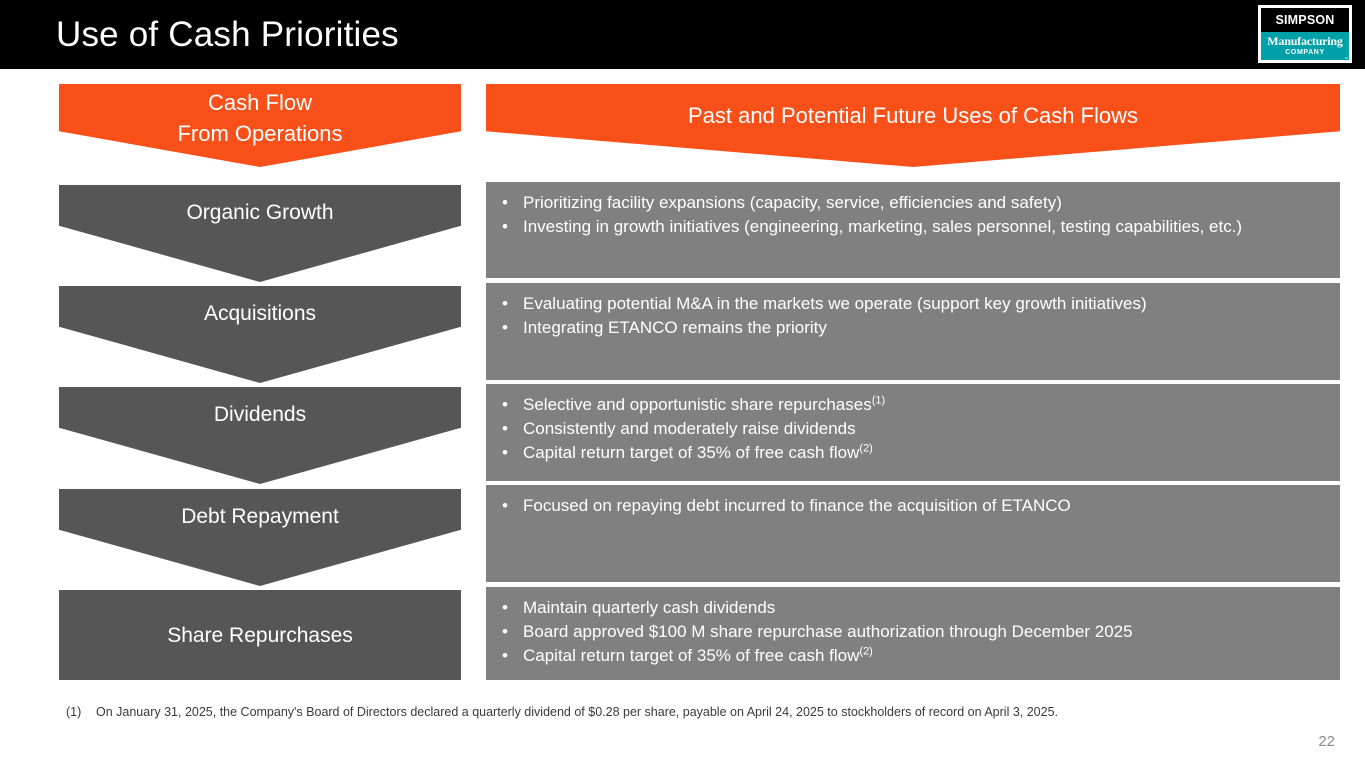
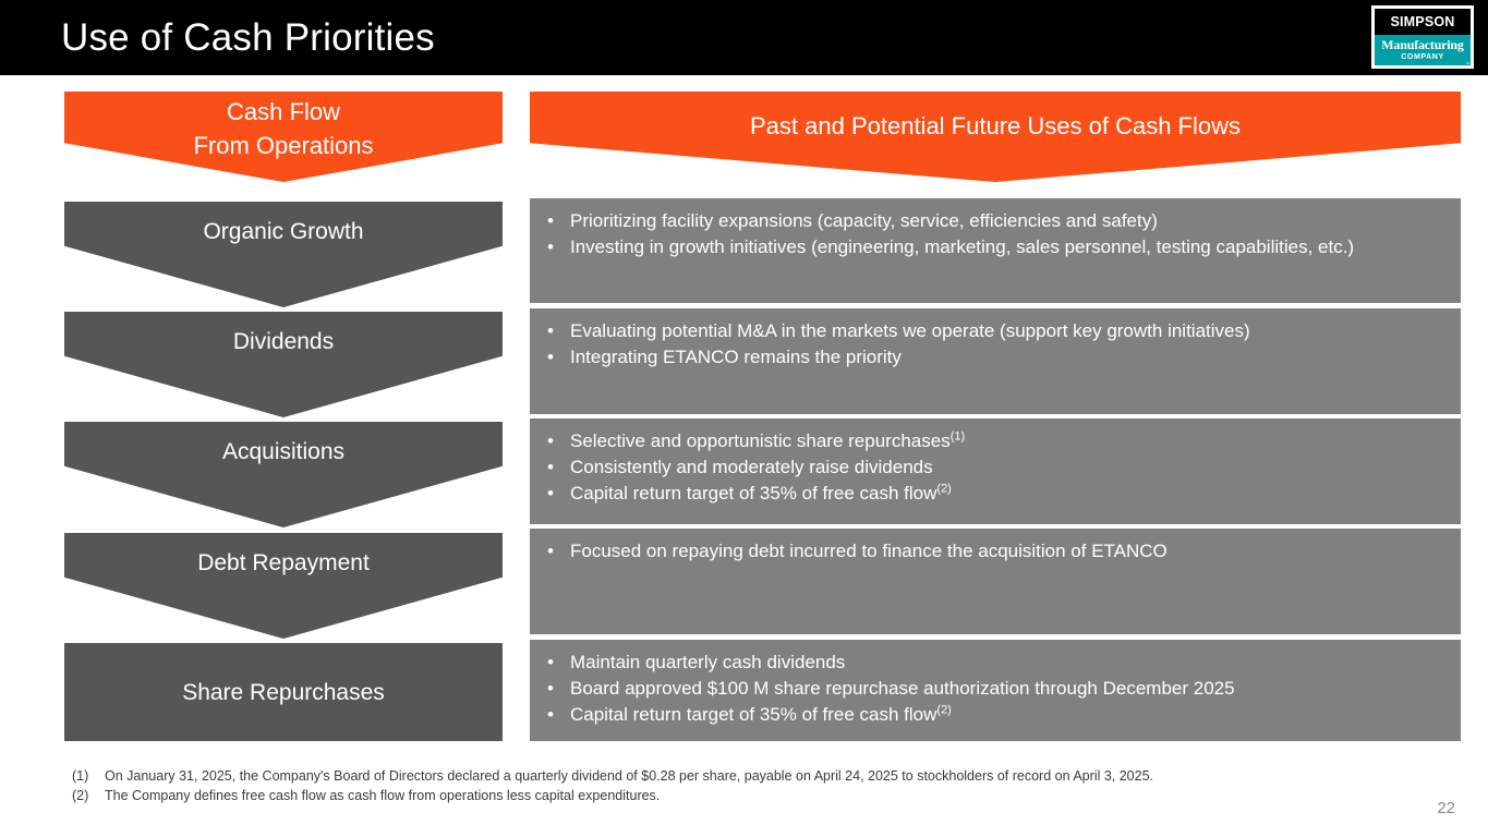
  Use of Cash Priorities
  SIMPSON
  Manufacturing
  Cash Flow
  From Operations
  Past and Potential Future Uses of Cash Flows
  Organic Growth
  •
  Prioritizing facility expansions (capacity, service, efficiencies and safety)
  •
  Investing in growth initiatives (engineering, marketing, sales personnel, testing capabilities, etc.)
- Acquisitions
+ Dividends
  •
  Evaluating potential M&A in the markets we operate (support key growth initiatives)
  •
  Integrating ETANCO remains the priority
- Dividends
+ Acquisitions
  •
  Selective and opportunistic share repurchases(1)
  •
  Consistently and moderately raise dividends
  •
  Capital return target of 35% of free cash flow(2)
  Debt Repayment
  •
  Focused on repaying debt incurred to finance the acquisition of ETANCO
  Share Repurchases
  •
  Maintain quarterly cash dividends
  •
  Board approved $100 M share repurchase authorization through December 2025
  •
  Capital return target of 35% of free cash flow(2)
  (1)
  On January 31, 2025, the Company's Board of Directors declared a quarterly dividend of $0.28 per share, payable on April 24, 2025 to stockholders of record on April 3, 2025.
+ (2)
+ The Company defines free cash flow as cash flow from operations less capital expenditures.
  22
